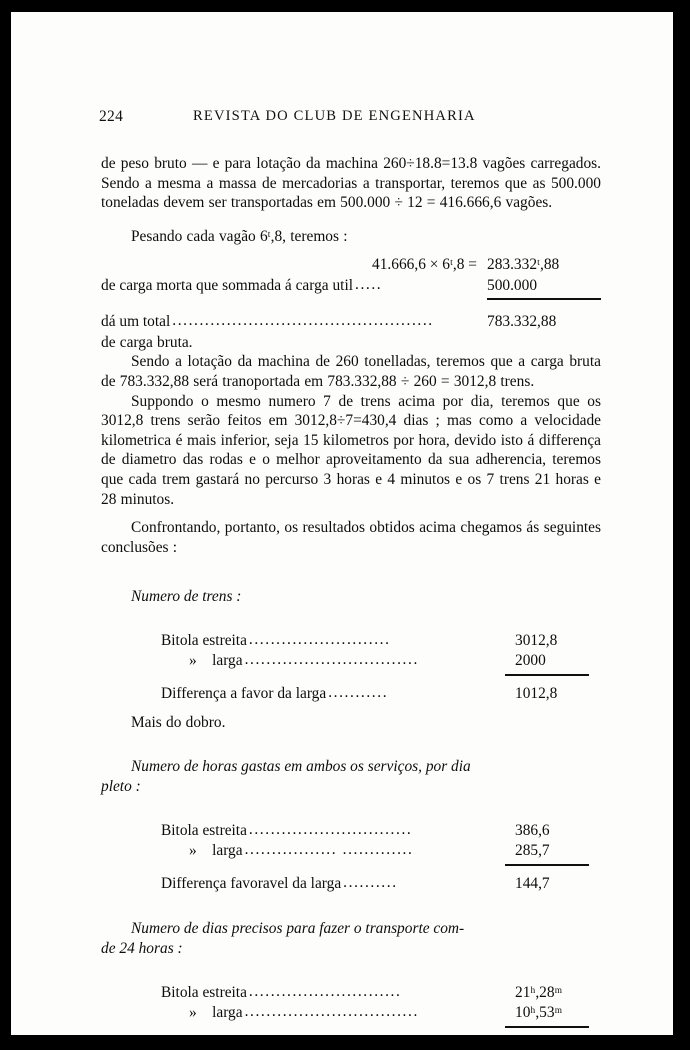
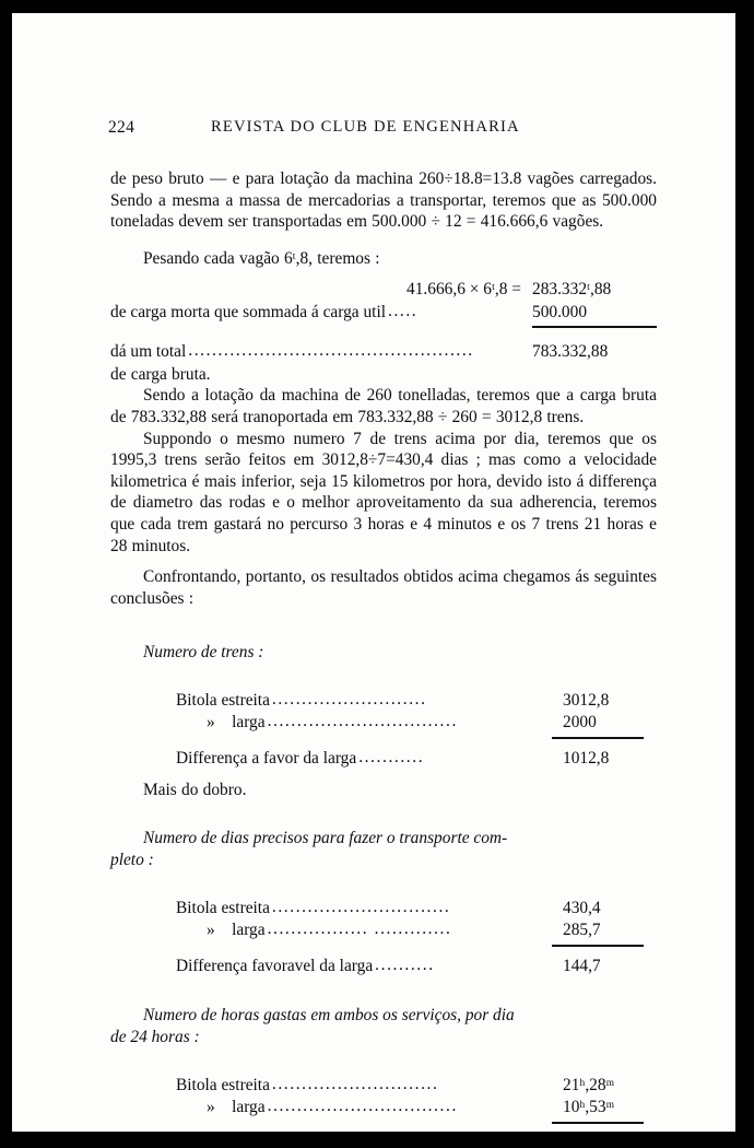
  224
  REVISTA DO CLUB DE ENGENHARIA
  de peso bruto — e para lotação da machina 260÷18.8=13.8 vagões carregados. Sendo a mesma a massa de mercadorias a transportar, teremos que as 500.000 toneladas devem ser transportadas em 500.000 ÷ 12 = 416.666,6 vagões.
  Pesando cada vagão 6ᵗ,8, teremos :
  41.666,6 × 6ᵗ,8 =
  283.332ᵗ,88
  de carga morta que sommada á carga util
  .....
  500.000
  dá um total
  ................................................
  783.332,88
  de carga bruta.
  Sendo a lotação da machina de 260 tonelladas, teremos que a carga bruta de 783.332,88 será tranoportada em 783.332,88 ÷ 260 = 3012,8 trens.
- Suppondo o mesmo numero 7 de trens acima por dia, teremos que os 3012,8 trens serão feitos em 3012,8÷7=430,4 dias ; mas como a velocidade kilometrica é mais inferior, seja 15 kilometros por hora, devido isto á differença de diametro das rodas e o melhor aproveitamento da sua adherencia, teremos que cada trem gastará no percurso 3 horas e 4 minutos e os 7 trens 21 horas e 28 minutos.
+ Suppondo o mesmo numero 7 de trens acima por dia, teremos que os 1995,3 trens serão feitos em 3012,8÷7=430,4 dias ; mas como a velocidade kilometrica é mais inferior, seja 15 kilometros por hora, devido isto á differença de diametro das rodas e o melhor aproveitamento da sua adherencia, teremos que cada trem gastará no percurso 3 horas e 4 minutos e os 7 trens 21 horas e 28 minutos.
  Confrontando, portanto, os resultados obtidos acima chegamos ás seguintes conclusões :
  Numero de trens :
  Bitola estreita
  ..........................
  3012,8
  » larga
  ................................
  2000
  Differença a favor da larga
  ...........
  1012,8
  Mais do dobro.
- Numero de horas gastas em ambos os serviços, por dia
+ Numero de dias precisos para fazer o transporte com-
  pleto :
  Bitola estreita
  ..............................
- 386,6
+ 430,4
  » larga
  ................. .............
  285,7
  Differença favoravel da larga
  ..........
  144,7
- Numero de dias precisos para fazer o transporte com-
+ Numero de horas gastas em ambos os serviços, por dia
  de 24 horas :
  Bitola estreita
  ............................
  21ʰ,28ᵐ
  » larga
  ................................
  10ʰ,53ᵐ
